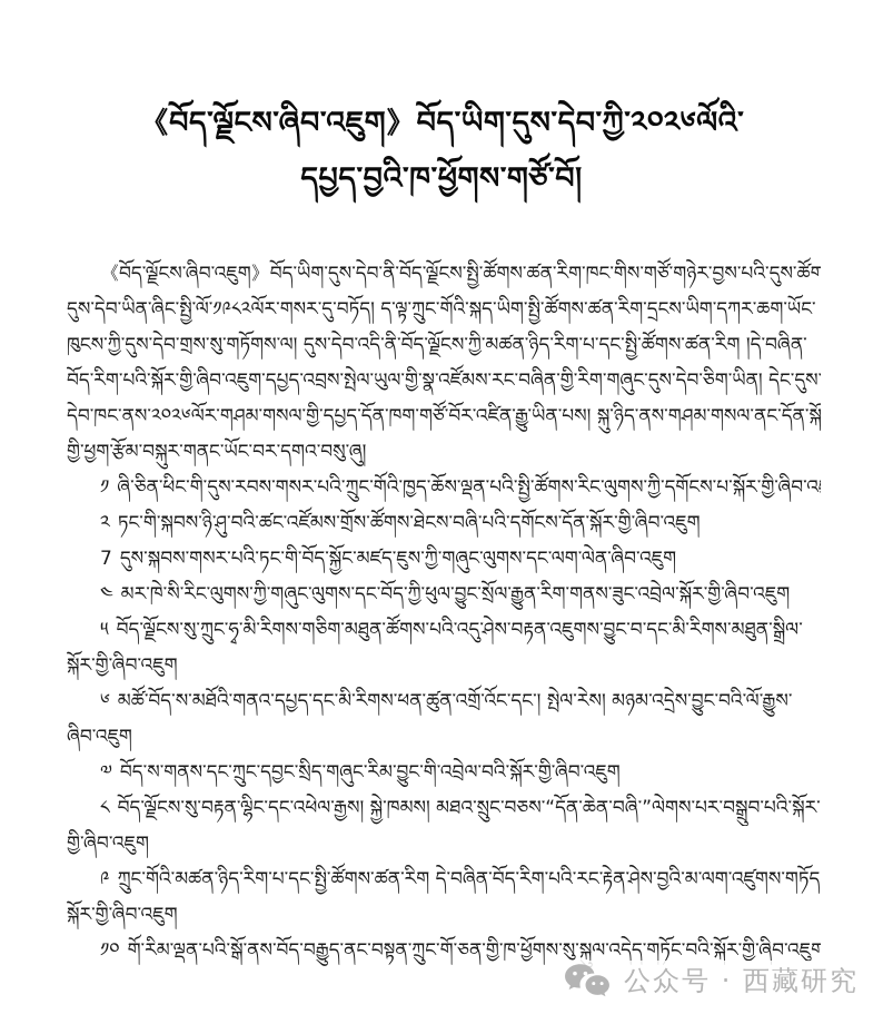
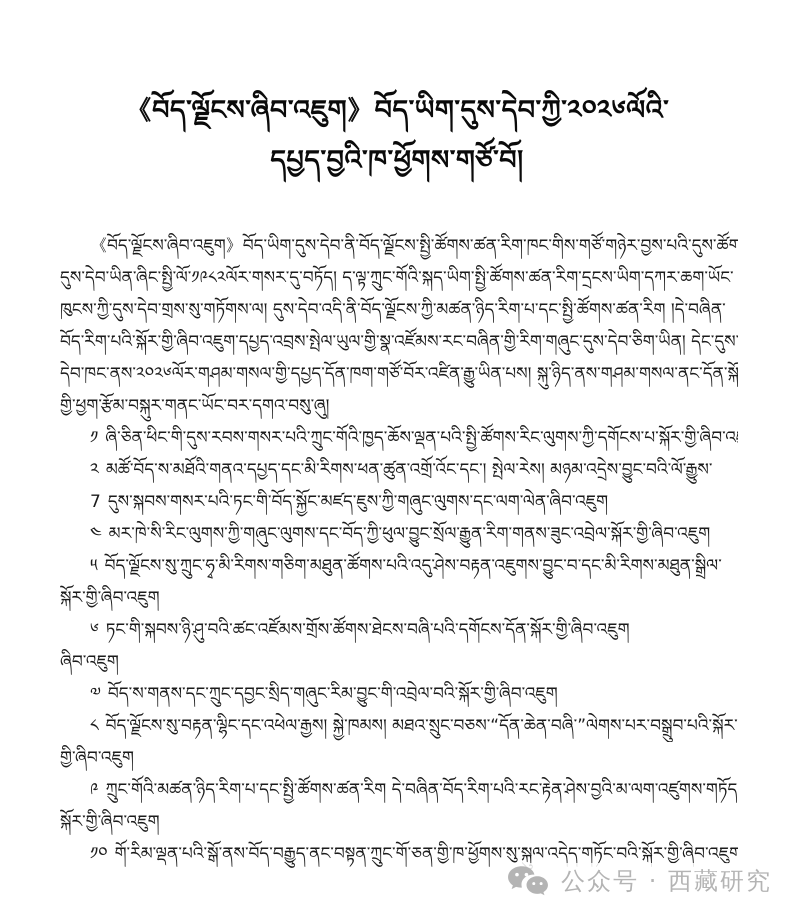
  《བོད་ལྗོངས་ཞིབ་འཇུག》བོད་ཡིག་དུས་དེབ་ཀྱི་༢༠༢༦ལོའི་
  དཔྱད་བྱའི་ཁ་ཕྱོགས་གཙོ་བོ།
  《བོད་ལྗོངས་ཞིབ་འཇུག》བོད་ཡིག་དུས་དེབ་ནི་བོད་ལྗོངས་སྤྱི་ཚོགས་ཚན་རིག་ཁང་གིས་གཙོ་གཉེར་བྱས་པའི་དུས་ཚོག
  དུས་དེབ་ཡིན་ཞིང་སྤྱི་ལོ་༡༩༨༢ལོར་གསར་དུ་བཏོད། ད་ལྟ་ཀྲུང་གོའི་སྐད་ཡིག་སྤྱི་ཚོགས་ཚན་རིག་དྲངས་ཡིག་དཀར་ཆག་ཡོང་
  ཁུངས་ཀྱི་དུས་དེབ་གྲས་སུ་གཏོགས་ལ། དུས་དེབ་འདི་ནི་བོད་ལྗོངས་ཀྱི་མཚན་ཉིད་རིག་པ་དང་སྤྱི་ཚོགས་ཚན་རིག །དེ་བཞིན་
  བོད་རིག་པའི་སྐོར་གྱི་ཞིབ་འཇུག་དཔྱད་འབྲས་སྤེལ་ཡུལ་གྱི་སྣ་འཛོམས་རང་བཞིན་གྱི་རིག་གཞུང་དུས་དེབ་ཅིག་ཡིན། དེང་དུས་
  དེབ་ཁང་ནས་༢༠༢༦ལོར་གཤམ་གསལ་གྱི་དཔྱད་དོན་ཁག་གཙོ་བོར་འཛིན་རྒྱུ་ཡིན་པས། སྐུ་ཉིད་ནས་གཤམ་གསལ་ནང་དོན་སྐོ
  གྱི་ཕྱག་རྩོམ་བསྐུར་གནང་ཡོང་བར་དགའ་བསུ་ཞུ།
  ༡ ཞི་ཅིན་ཕིང་གི་དུས་རབས་གསར་པའི་ཀྲུང་གོའི་ཁྱད་ཆོས་ལྡན་པའི་སྤྱི་ཚོགས་རིང་ལུགས་ཀྱི་དགོངས་པ་སྐོར་གྱི་ཞིབ་འ
- ༢ ཏང་གི་སྐབས་ཉི་ཤུ་བའི་ཚང་འཛོམས་གྲོས་ཚོགས་ཐེངས་བཞི་པའི་དགོངས་དོན་སྐོར་གྱི་ཞིབ་འཇུག
+ ༢ མཚོ་བོད་ས་མཐོའི་གནའ་དཔྱད་དང་མི་རིགས་ཕན་ཚུན་འགྲོ་འོང་དང་། སྤེལ་རེས། མཉམ་འདྲེས་བྱུང་བའི་ལོ་རྒྱུས་
  7 དུས་སྐབས་གསར་པའི་ཏང་གི་བོད་སྐྱོང་མཛད་ཇུས་ཀྱི་གཞུང་ལུགས་དང་ལག་ལེན་ཞིབ་འཇུག
  ༤ མར་ཁེ་སི་རིང་ལུགས་ཀྱི་གཞུང་ལུགས་དང་བོད་ཀྱི་ཕུལ་བྱུང་སྲོལ་རྒྱུན་རིག་གནས་ཟུང་འབྲེལ་སྐོར་གྱི་ཞིབ་འཇུག
  ༥ བོད་ལྗོངས་སུ་ཀྲུང་ཧྭ་མི་རིགས་གཅིག་མཐུན་ཚོགས་པའི་འདུ་ཤེས་བརྟན་འཇུགས་བྱུང་བ་དང་མི་རིགས་མཐུན་སྒྲིལ་
  སྐོར་གྱི་ཞིབ་འཇུག
- ༦ མཚོ་བོད་ས་མཐོའི་གནའ་དཔྱད་དང་མི་རིགས་ཕན་ཚུན་འགྲོ་འོང་དང་། སྤེལ་རེས། མཉམ་འདྲེས་བྱུང་བའི་ལོ་རྒྱུས་
+ ༦ ཏང་གི་སྐབས་ཉི་ཤུ་བའི་ཚང་འཛོམས་གྲོས་ཚོགས་ཐེངས་བཞི་པའི་དགོངས་དོན་སྐོར་གྱི་ཞིབ་འཇུག
  ཞིབ་འཇུག
  ༧ བོད་ས་གནས་དང་ཀྲུང་དབྱང་སྲིད་གཞུང་རིམ་བྱུང་གི་འབྲེལ་བའི་སྐོར་གྱི་ཞིབ་འཇུག
  ༨ བོད་ལྗོངས་སུ་བརྟན་ལྷིང་དང་འཕེལ་རྒྱས། སྐྱེ་ཁམས། མཐའ་སྲུང་བཅས་“དོན་ཆེན་བཞི་”ལེགས་པར་བསྒྲུབ་པའི་སྐོར་
  གྱི་ཞིབ་འཇུག
  ༩ ཀྲུང་གོའི་མཚན་ཉིད་རིག་པ་དང་སྤྱི་ཚོགས་ཚན་རིག དེ་བཞིན་བོད་རིག་པའི་རང་རྟེན་ཤེས་བྱའི་མ་ལག་འཛུགས་གཏོད
  སྐོར་གྱི་ཞིབ་འཇུག
  ༡༠ གོ་རིམ་ལྡན་པའི་སྒོ་ནས་བོད་བརྒྱུད་ནང་བསྟན་ཀྲུང་གོ་ཅན་གྱི་ཁ་ཕྱོགས་སུ་སྐུལ་འདེད་གཏོང་བའི་སྐོར་གྱི་ཞིབ་འཇུག
  公众号 · 西藏研究
